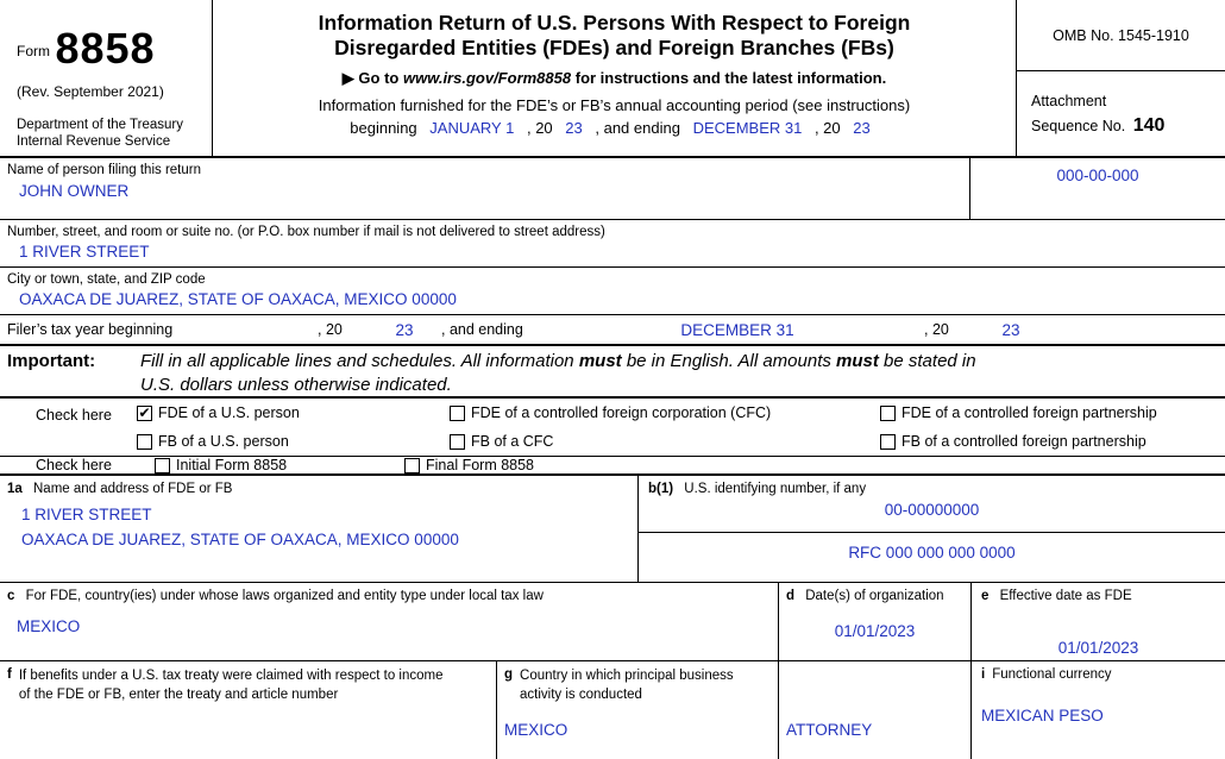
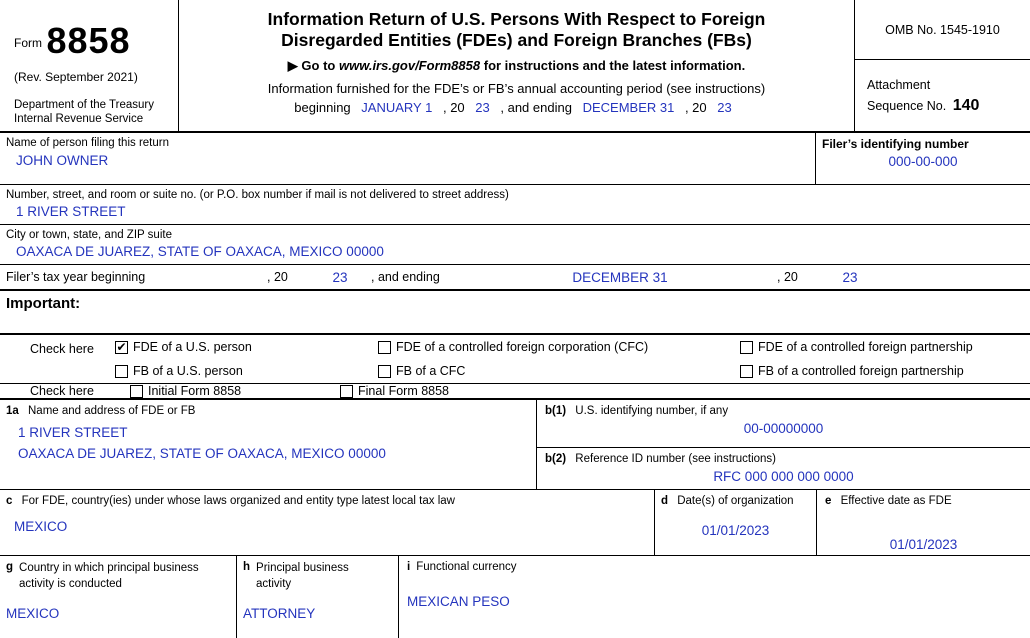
  Form 8858
  (Rev. September 2021)
  Department of the Treasury
  Internal Revenue Service
  Information Return of U.S. Persons With Respect to Foreign
  Disregarded Entities (FDEs) and Foreign Branches (FBs)
  ▶ Go to www.irs.gov/Form8858 for instructions and the latest information.
  Information furnished for the FDE’s or FB’s annual accounting period (see instructions)
  beginning JANUARY 1 , 20 23 , and ending DECEMBER 31 , 20 23
  OMB No. 1545-1910
  Attachment
  Sequence No. 140
  Name of person filing this return
  JOHN OWNER
+ Filer’s identifying number
  000-00-000
  Number, street, and room or suite no. (or P.O. box number if mail is not delivered to street address)
  1 RIVER STREET
- City or town, state, and ZIP code
+ City or town, state, and ZIP suite
  OAXACA DE JUAREZ, STATE OF OAXACA, MEXICO 00000
  Filer’s tax year beginning
  , 20
  23
  , and ending
  DECEMBER 31
  , 20
  23
  Important:
- Fill in all applicable lines and schedules. All information must be in English. All amounts must be stated in
- U.S. dollars unless otherwise indicated.
  Check here
  ✔
  FDE of a U.S. person
  FDE of a controlled foreign corporation (CFC)
  FDE of a controlled foreign partnership
  FB of a U.S. person
  FB of a CFC
  FB of a controlled foreign partnership
  Check here
  Initial Form 8858
  Final Form 8858
  1a Name and address of FDE or FB
  1 RIVER STREET
  OAXACA DE JUAREZ, STATE OF OAXACA, MEXICO 00000
  b(1) U.S. identifying number, if any
  00-00000000
+ b(2) Reference ID number (see instructions)
  RFC 000 000 000 0000
- c For FDE, country(ies) under whose laws organized and entity type under local tax law
+ c For FDE, country(ies) under whose laws organized and entity type latest local tax law
  MEXICO
  d Date(s) of organization
  01/01/2023
  e Effective date as FDE
  01/01/2023
- f
- If benefits under a U.S. tax treaty were claimed with respect to income of the FDE or FB, enter the treaty and article number
  g
  Country in which principal business activity is conducted
  MEXICO
+ h
+ Principal business activity
  ATTORNEY
  i
  Functional currency
  MEXICAN PESO
